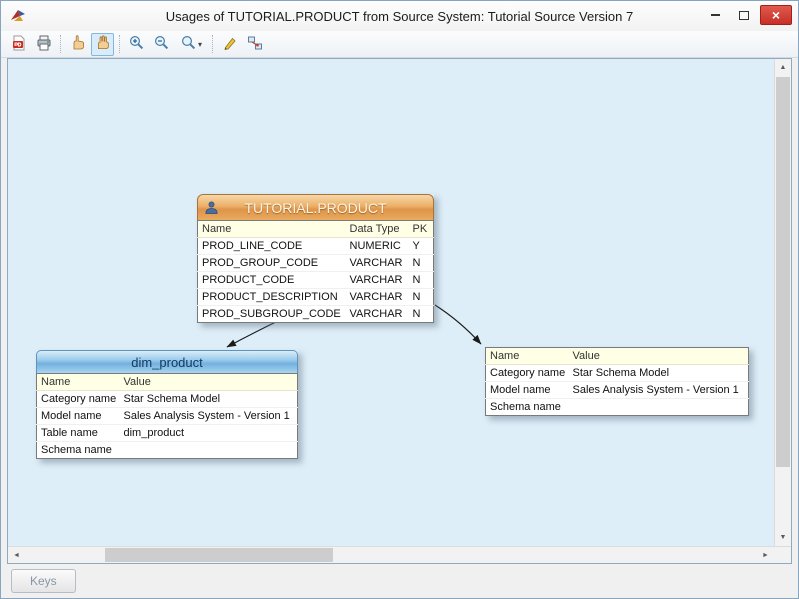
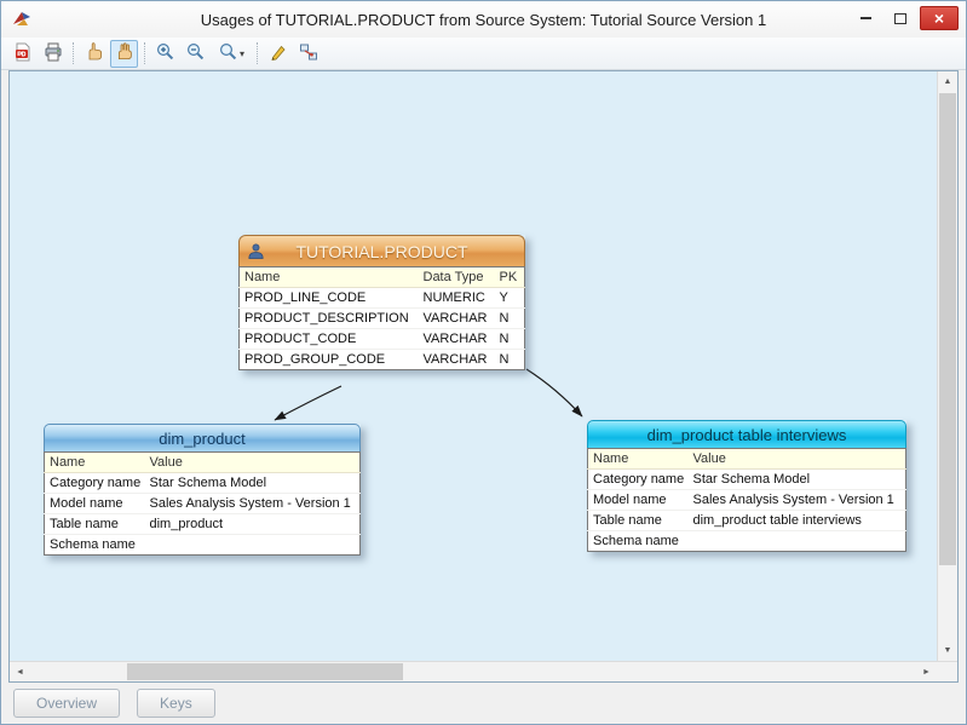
- Usages of TUTORIAL.PRODUCT from Source System: Tutorial Source Version 7
+ Usages of TUTORIAL.PRODUCT from Source System: Tutorial Source Version 1
  ×
  ▾
  TUTORIAL.PRODUCT
  Name	Data Type	PK
  PROD_LINE_CODE	NUMERIC	Y
- PROD_GROUP_CODE	VARCHAR	N
+ PRODUCT_DESCRIPTION	VARCHAR	N
  PRODUCT_CODE	VARCHAR	N
- PRODUCT_DESCRIPTION	VARCHAR	N
+ PROD_GROUP_CODE	VARCHAR	N
- PROD_SUBGROUP_CODE	VARCHAR	N
  dim_product
  Name	Value
  Category name	Star Schema Model
  Model name	Sales Analysis System - Version 1
  Table name	dim_product
  Schema name
+ dim_product table interviews
  Name	Value
  Category name	Star Schema Model
  Model name	Sales Analysis System - Version 1
+ Table name	dim_product table interviews
  Schema name
+ Overview
  Keys
